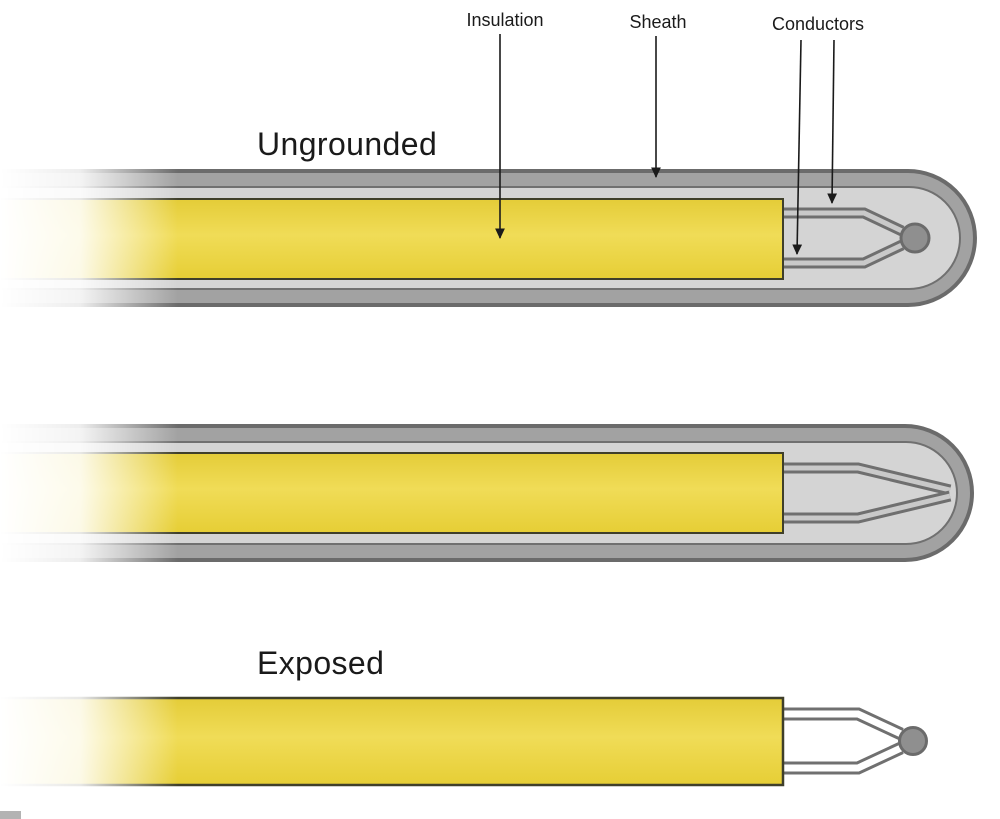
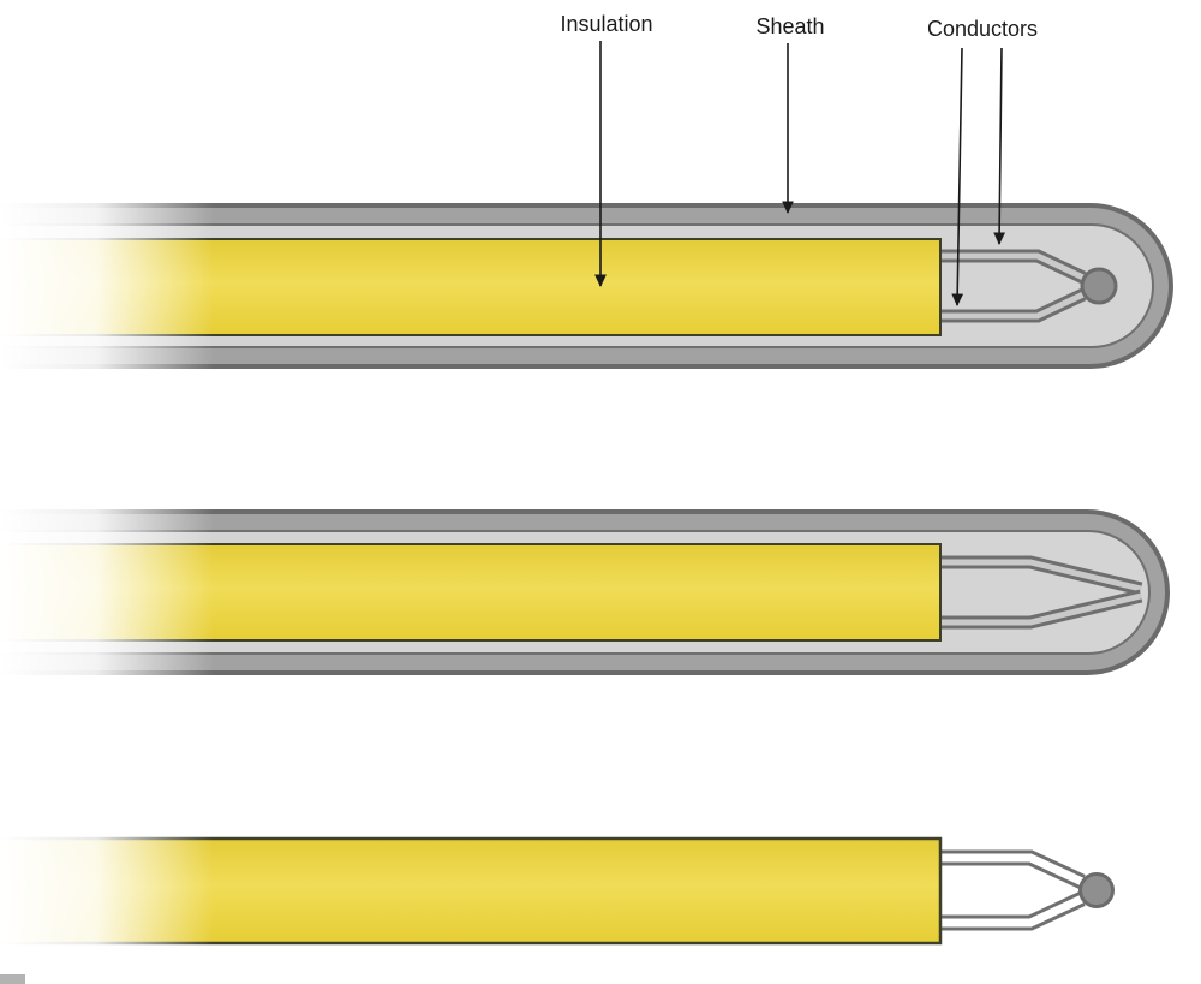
  Insulation
  Sheath
  Conductors
- Ungrounded
- Exposed
